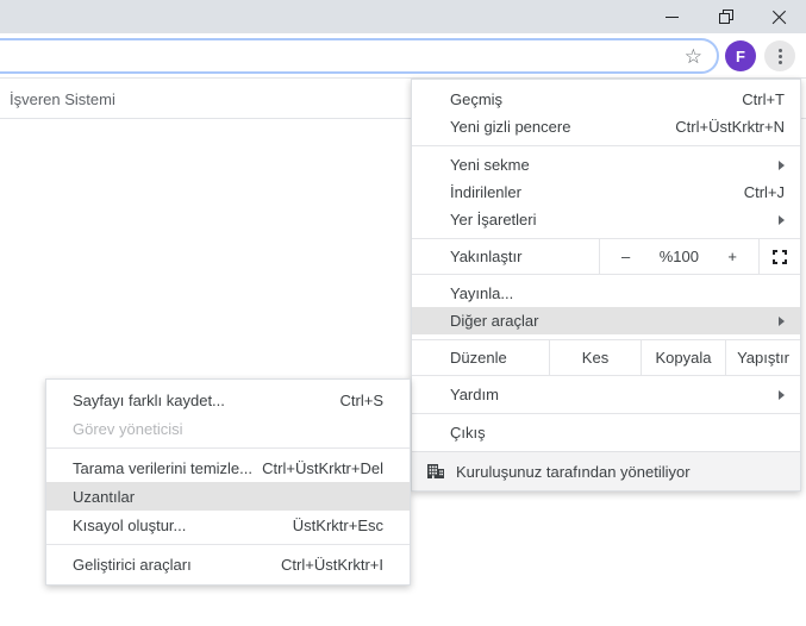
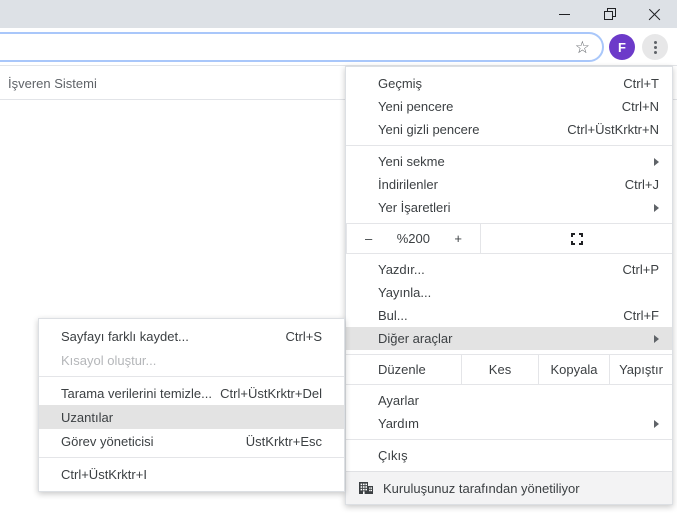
  ☆
  F
  İşveren Sistemi
  Geçmiş
  Ctrl+T
+ Yeni pencere
+ Ctrl+N
  Yeni gizli pencere
  Ctrl+ÜstKrktr+N
  Yeni sekme
  İndirilenler
  Ctrl+J
  Yer İşaretleri
- Yakınlaştır
  –
- %100
+ %200
  +
+ Yazdır...
+ Ctrl+P
  Yayınla...
+ Bul...
+ Ctrl+F
  Diğer araçlar
  Düzenle
  Kes
  Kopyala
  Yapıştır
+ Ayarlar
  Yardım
  Çıkış
  Kuruluşunuz tarafından yönetiliyor
  Sayfayı farklı kaydet...
  Ctrl+S
- Görev yöneticisi
+ Kısayol oluştur...
  Tarama verilerini temizle...
  Ctrl+ÜstKrktr+Del
  Uzantılar
- Kısayol oluştur...
+ Görev yöneticisi
  ÜstKrktr+Esc
- Geliştirici araçları
  Ctrl+ÜstKrktr+I
